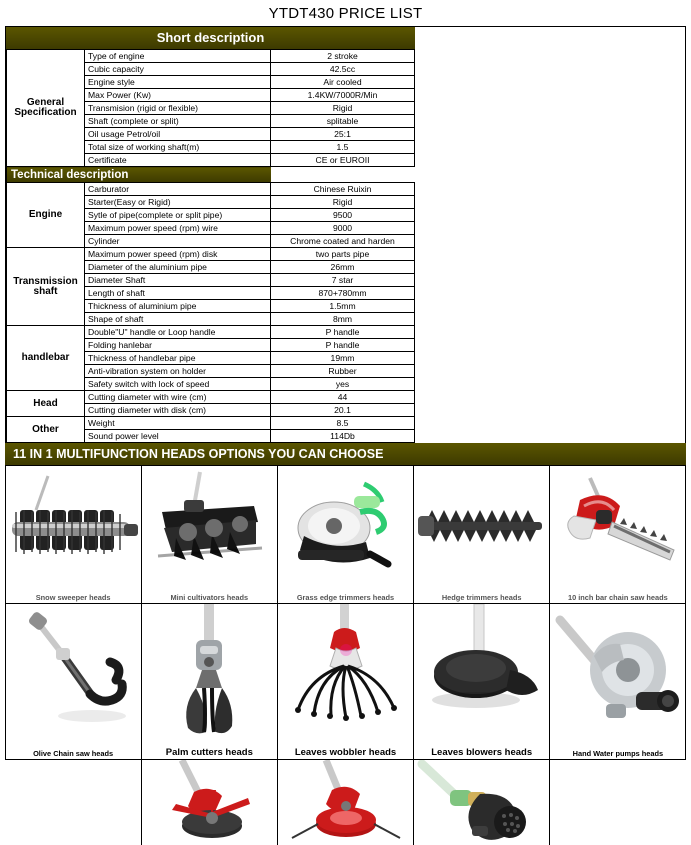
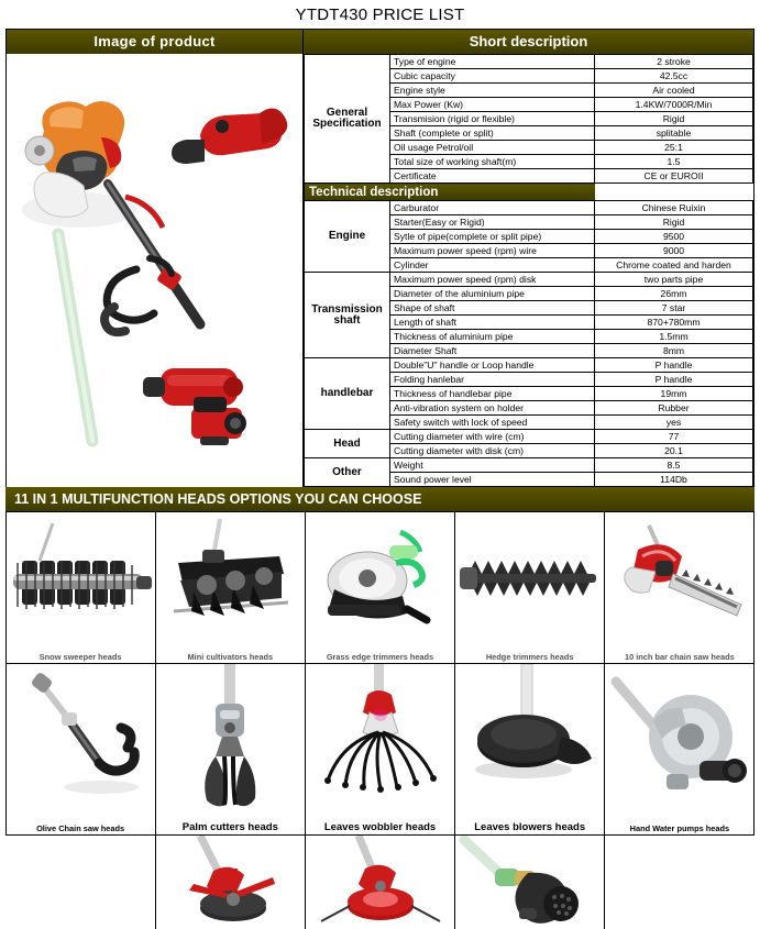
  YTDT430 PRICE LIST
+ Image of product
  Short description
  General Specification	Type of engine	2 stroke
  Cubic capacity	42.5cc
  Engine style	Air cooled
  Max Power (Kw)	1.4KW/7000R/Min
  Transmision (rigid or flexible)	Rigid
  Shaft (complete or split)	splitable
  Oil usage Petrol/oil	25:1
  Total size of working shaft(m)	1.5
  Certificate	CE or EUROII
  Technical description
  Engine	Carburator	Chinese Ruixin
  Starter(Easy or Rigid)	Rigid
  Sytle of pipe(complete or split pipe)	9500
  Maximum power speed (rpm) wire	9000
  Cylinder	Chrome coated and harden
  Transmission shaft	Maximum power speed (rpm) disk	two parts pipe
  Diameter of the aluminium pipe	26mm
- Diameter Shaft	7 star
+ Shape of shaft	7 star
  Length of shaft	870+780mm
  Thickness of aluminium pipe	1.5mm
- Shape of shaft	8mm
+ Diameter Shaft	8mm
  handlebar	Double"U" handle or Loop handle	P handle
  Folding hanlebar	P handle
  Thickness of handlebar pipe	19mm
  Anti-vibration system on holder	Rubber
  Safety switch with lock of speed	yes
- Head	Cutting diameter with wire (cm)	44
+ Head	Cutting diameter with wire (cm)	77
  Cutting diameter with disk (cm)	20.1
  Other	Weight	8.5
  Sound power level	114Db
  11 IN 1 MULTIFUNCTION HEADS OPTIONS YOU CAN CHOOSE
  Snow sweeper heads	Mini cultivators heads	Grass edge trimmers heads	Hedge trimmers heads	10 inch bar chain saw heads
  Olive Chain saw heads	Palm cutters heads	Leaves wobbler heads	Leaves blowers heads	Hand Water pumps heads
